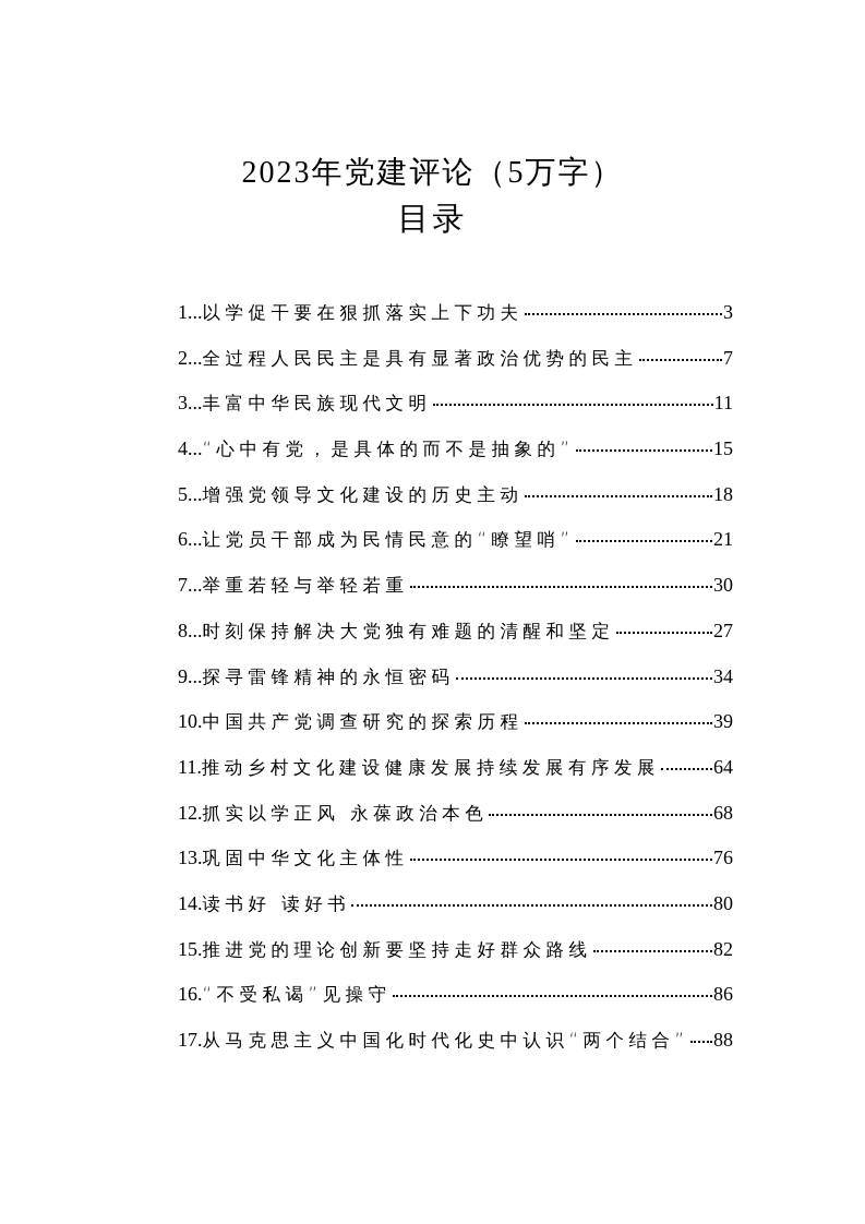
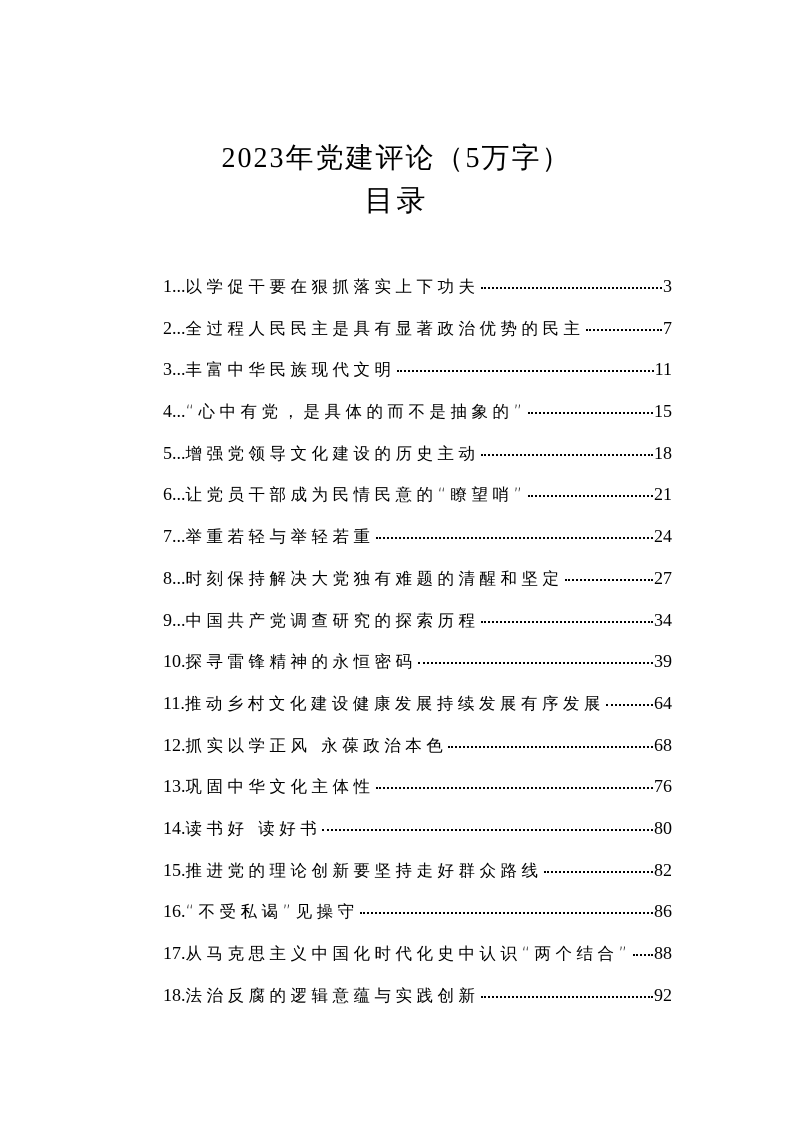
  2023年党建评论（5万字）
  目录
  1...
  以学促干要在狠抓落实上下功夫
  3
  2...
  全过程人民民主是具有显著政治优势的民主
  7
  3...
  丰富中华民族现代文明
  11
  4...
  “心中有党，是具体的而不是抽象的”
  15
  5...
  增强党领导文化建设的历史主动
  18
  6...
  让党员干部成为民情民意的“瞭望哨”
  21
  7...
  举重若轻与举轻若重
- 30
+ 24
  8...
  时刻保持解决大党独有难题的清醒和坚定
  27
  9...
- 探寻雷锋精神的永恒密码
+ 中国共产党调查研究的探索历程
  34
  10.
- 中国共产党调查研究的探索历程
+ 探寻雷锋精神的永恒密码
  39
  11.
  推动乡村文化建设健康发展持续发展有序发展
  64
  12.
  抓实以学正风 永葆政治本色
  68
  13.
  巩固中华文化主体性
  76
  14.
  读书好 读好书
  80
  15.
  推进党的理论创新要坚持走好群众路线
  82
  16.
  “不受私谒”见操守
  86
  17.
  从马克思主义中国化时代化史中认识“两个结合”
  88
+ 18.
+ 法治反腐的逻辑意蕴与实践创新
+ 92
